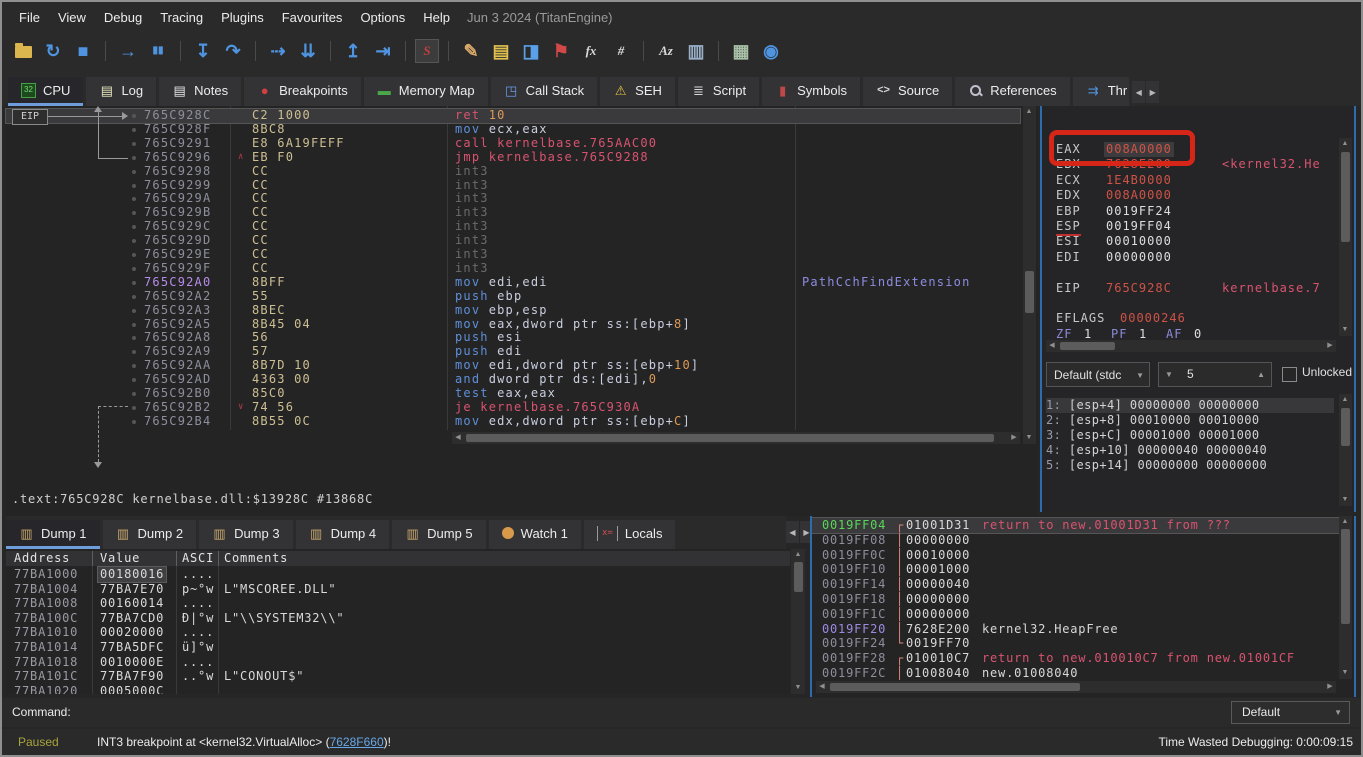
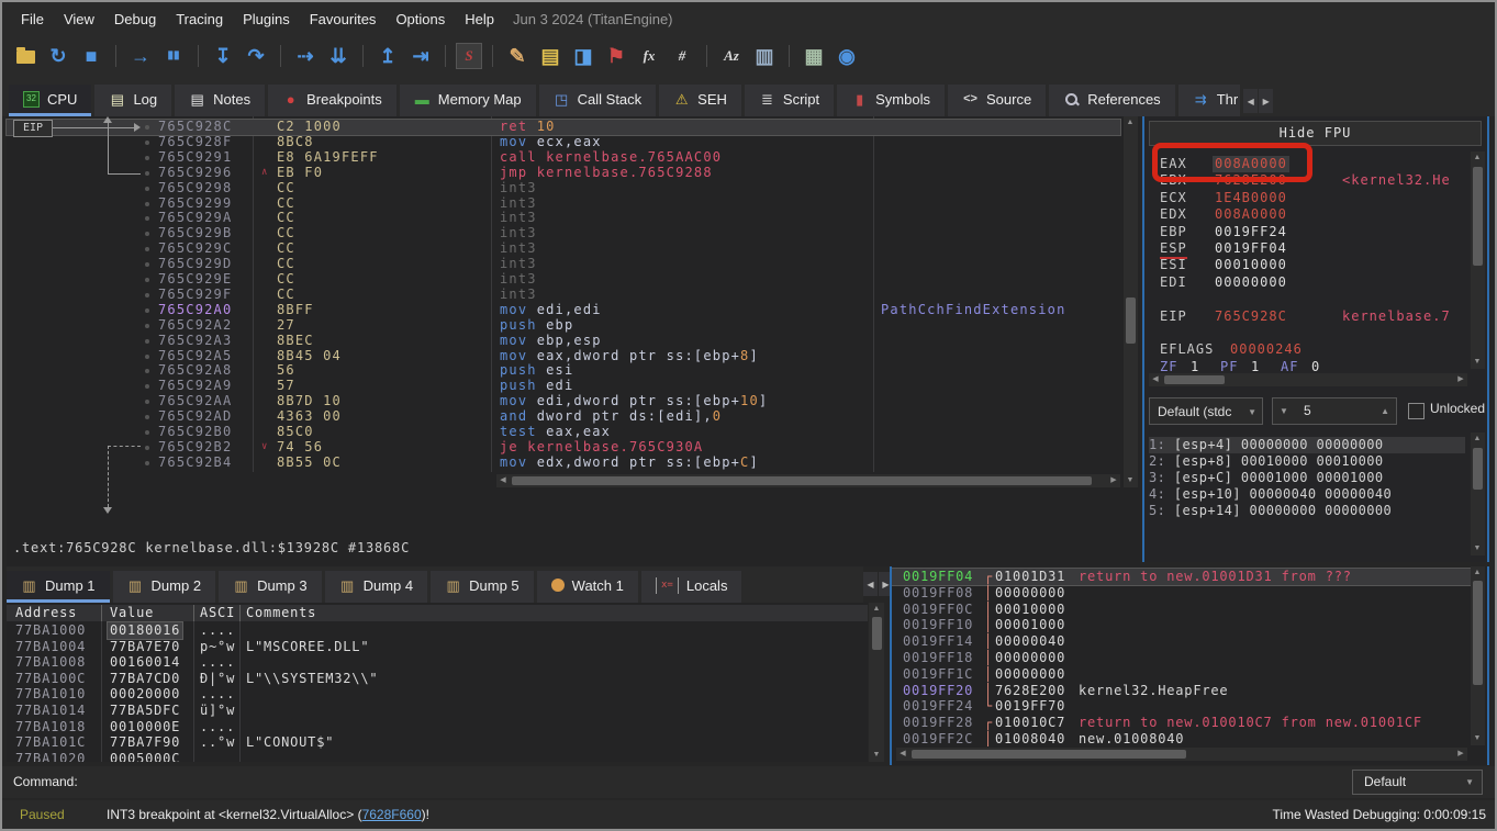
  File
  View
  Debug
  Tracing
  Plugins
  Favourites
  Options
  Help
  Jun 3 2024 (TitanEngine)
  ↻
  ■
  →
  ▮▮
  ↧
  ↷
  ⇢
  ⇊
  ↥
  ⇥
  S
  ✎
  ▤
  ◨
  ⚑
  fx
  #
  Az
  ▥
  ▦
  ◉
  32
  CPU
  ▤
  Log
  ▤
  Notes
  ●
  Breakpoints
  ▬
  Memory Map
  ◳
  Call Stack
  ⚠
  SEH
  ≣
  Script
  ▮
  Symbols
  <>
  Source
  References
  ⇉
  Thr
  ◀
  ▶
  765C928C
  C2 1000
  ret 10
  765C928F
  8BC8
  mov ecx,eax
  765C9291
  E8 6A19FEFF
  call kernelbase.765AAC00
  765C9296
  ∧
  EB F0
  jmp kernelbase.765C9288
  765C9298
  CC
  int3
  765C9299
  CC
  int3
  765C929A
  CC
  int3
  765C929B
  CC
  int3
  765C929C
  CC
  int3
  765C929D
  CC
  int3
  765C929E
  CC
  int3
  765C929F
  CC
  int3
  765C92A0
  8BFF
  mov edi,edi
  PathCchFindExtension
  765C92A2
- 55
+ 27
  push ebp
  765C92A3
  8BEC
  mov ebp,esp
  765C92A5
  8B45 04
  mov eax,dword ptr ss:[ebp+8]
  765C92A8
  56
  push esi
  765C92A9
  57
  push edi
  765C92AA
  8B7D 10
  mov edi,dword ptr ss:[ebp+10]
  765C92AD
  4363 00
  and dword ptr ds:[edi],0
  765C92B0
  85C0
  test eax,eax
  765C92B2
  ∨
  74 56
  je kernelbase.765C930A
  765C92B4
  8B55 0C
  mov edx,dword ptr ss:[ebp+C]
  EIP
  .text:765C928C kernelbase.dll:$13928C #13868C
+ Hide FPU
  EAX
  008A0000
  EBX
  7628E200
  <kernel32.He
  ECX
  1E4B0000
  EDX
  008A0000
  EBP
  0019FF24
  ESP
  0019FF04
  ESI
  00010000
  EDI
  00000000
  EIP
  765C928C
  kernelbase.7
  EFLAGS
  00000246
  ZF
  1
  PF
  1
  AF
  0
  Default (stdc
  ▼
  ▼
  5
  ▲
  Unlocked
  1: [esp+4] 00000000 00000000
  2: [esp+8] 00010000 00010000
  3: [esp+C] 00001000 00001000
  4: [esp+10] 00000040 00000040
  5: [esp+14] 00000000 00000000
  ▥
  Dump 1
  ▥
  Dump 2
  ▥
  Dump 3
  ▥
  Dump 4
  ▥
  Dump 5
  Watch 1
  x=
  Locals
  ◀
  ▶
  Address
  Value
  ASCI
  Comments
  77BA1000
  00180016
  ....
  77BA1004
  77BA7E70
  p~°w
  L"MSCOREE.DLL"
  77BA1008
  00160014
  ....
  77BA100C
  77BA7CD0
  Ð|°w
  L"\\SYSTEM32\\"
  77BA1010
  00020000
  ....
  77BA1014
  77BA5DFC
  ü]°w
  77BA1018
  0010000E
  ....
  77BA101C
  77BA7F90
  ..°w
  L"CONOUT$"
  77BA1020
  0005000C
  0019FF04
  ┌
  01001D31
  return to new.01001D31 from ???
  0019FF08
  │
  00000000
  0019FF0C
  │
  00010000
  0019FF10
  │
  00001000
  0019FF14
  │
  00000040
  0019FF18
  │
  00000000
  0019FF1C
  │
  00000000
  0019FF20
  │
  7628E200
  kernel32.HeapFree
  0019FF24
  └
  0019FF70
  0019FF28
  ┌
  010010C7
  return to new.010010C7 from new.01001CF
  0019FF2C
  │
  01008040
  new.01008040
  Command:
  Default
  ▼
  Paused
  INT3 breakpoint at <kernel32.VirtualAlloc> (7628F660)!
  Time Wasted Debugging: 0:00:09:15
